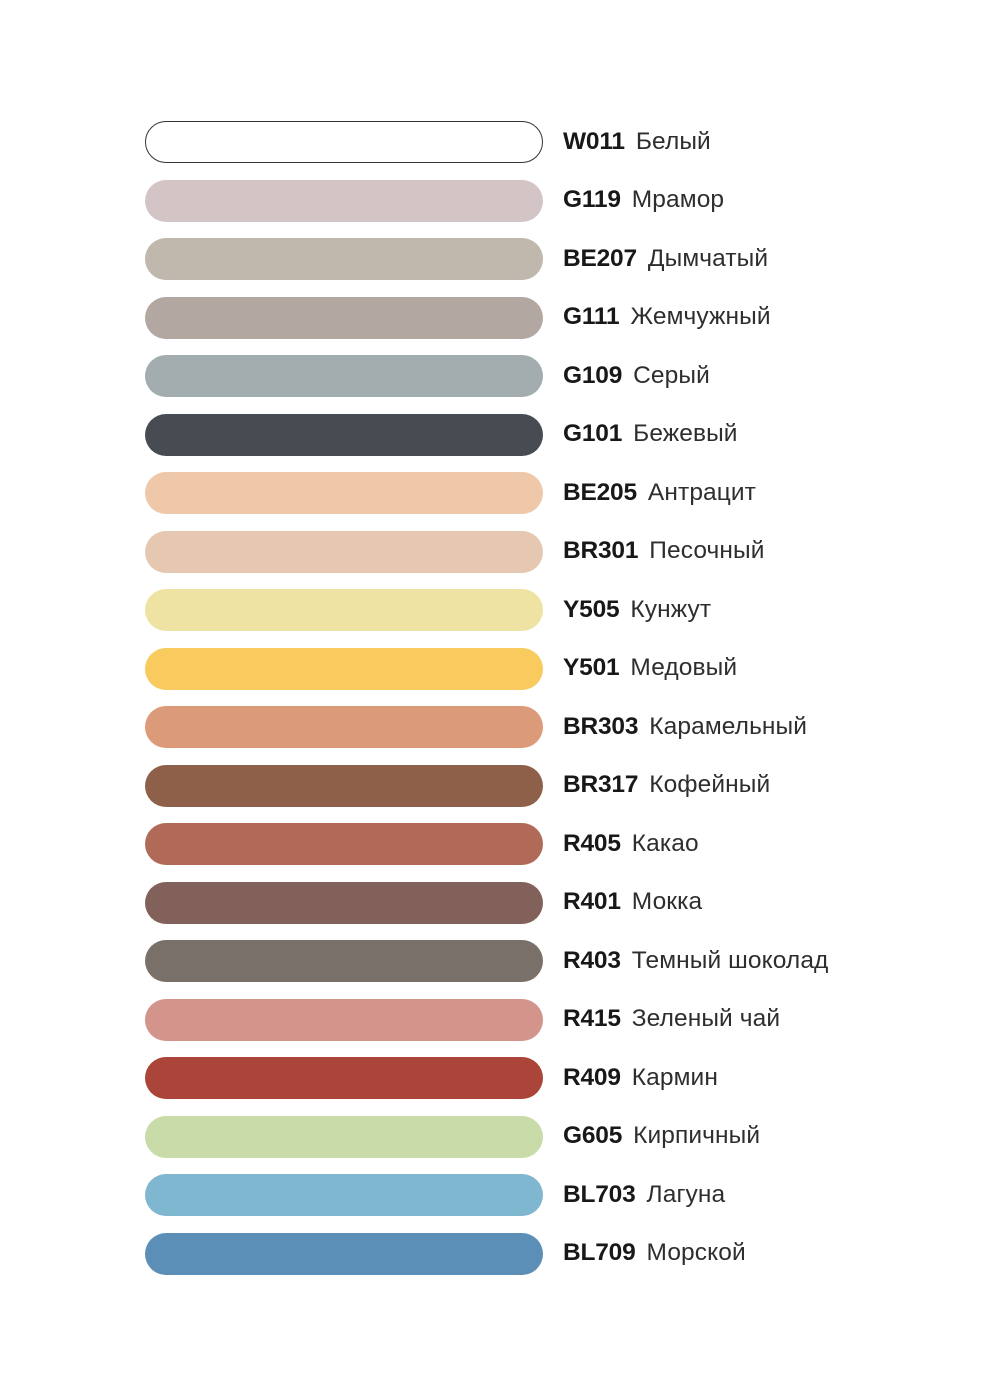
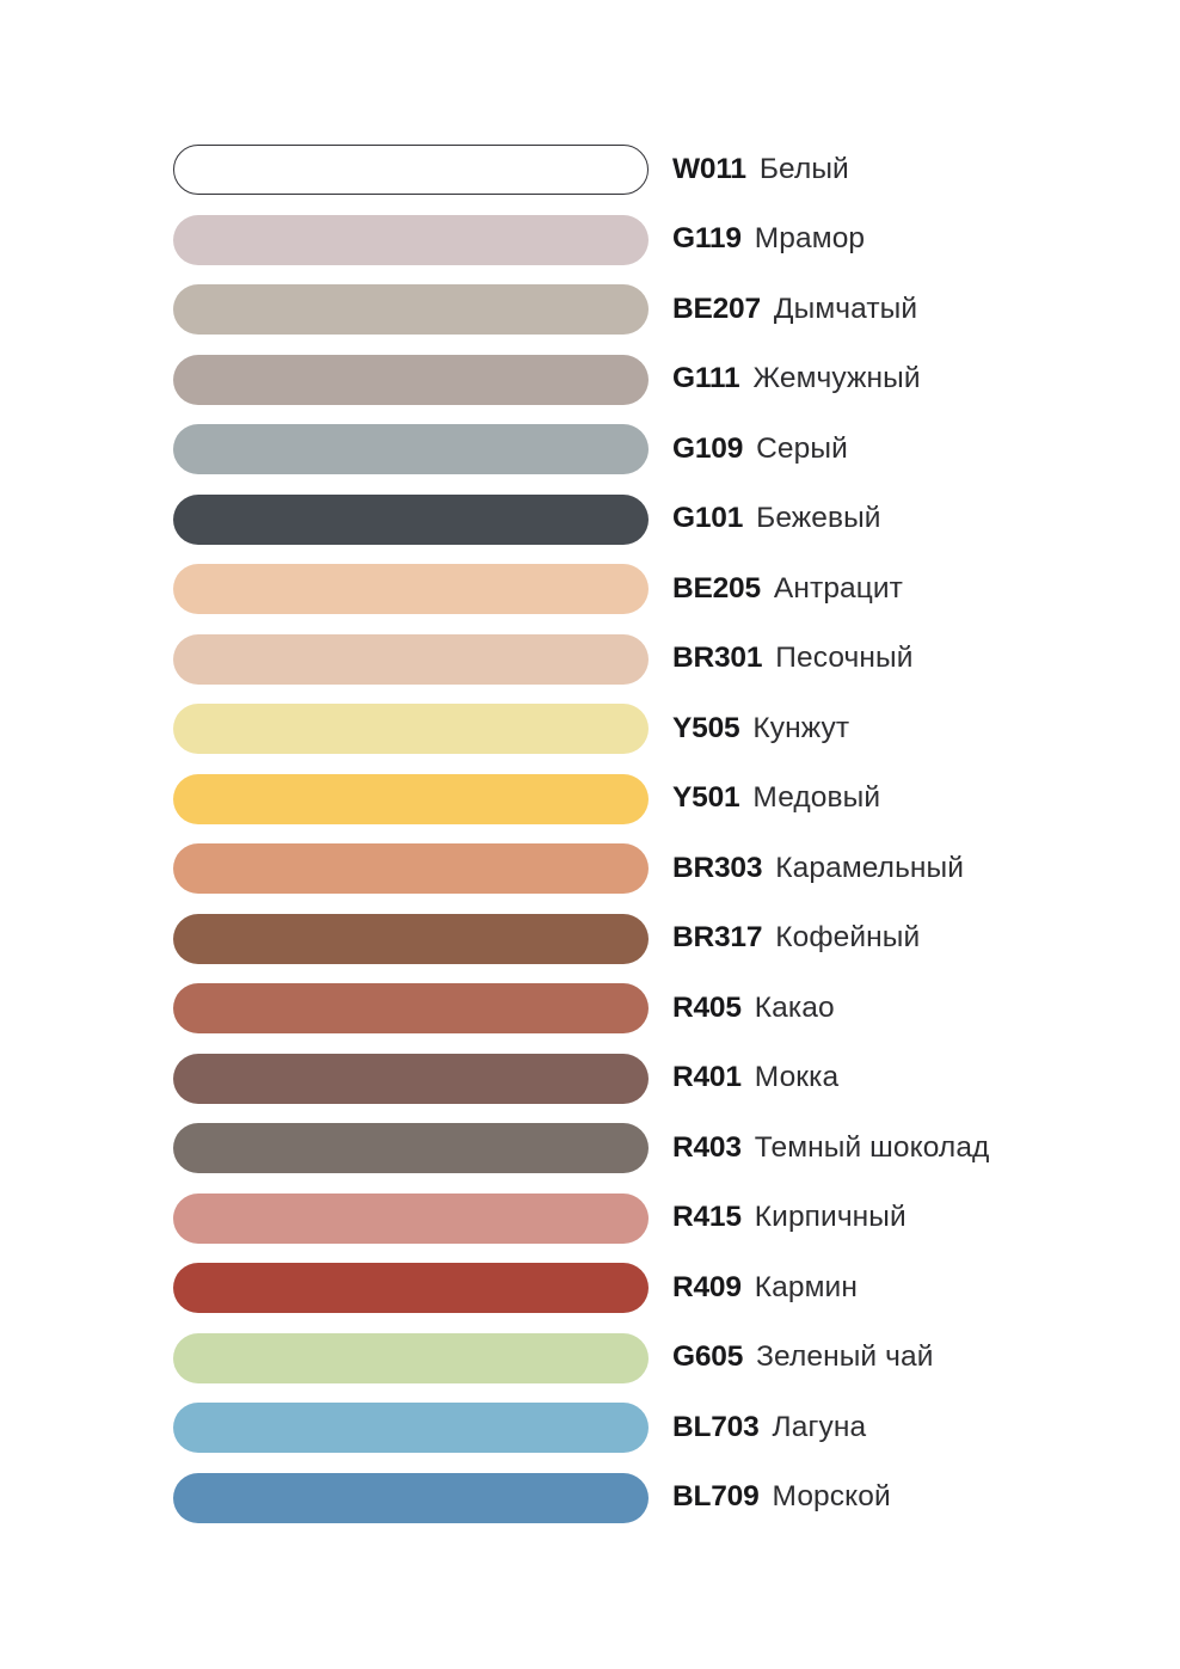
  W011
  Белый
  G119
  Мрамор
  BE207
  Дымчатый
  G111
  Жемчужный
  G109
  Серый
  G101
  Бежевый
  BE205
  Антрацит
  BR301
  Песочный
  Y505
  Кунжут
  Y501
  Медовый
  BR303
  Карамельный
  BR317
  Кофейный
  R405
  Какао
  R401
  Мокка
  R403
  Темный шоколад
  R415
- Зеленый чай
+ Кирпичный
  R409
  Кармин
  G605
- Кирпичный
+ Зеленый чай
  BL703
  Лагуна
  BL709
  Морской
